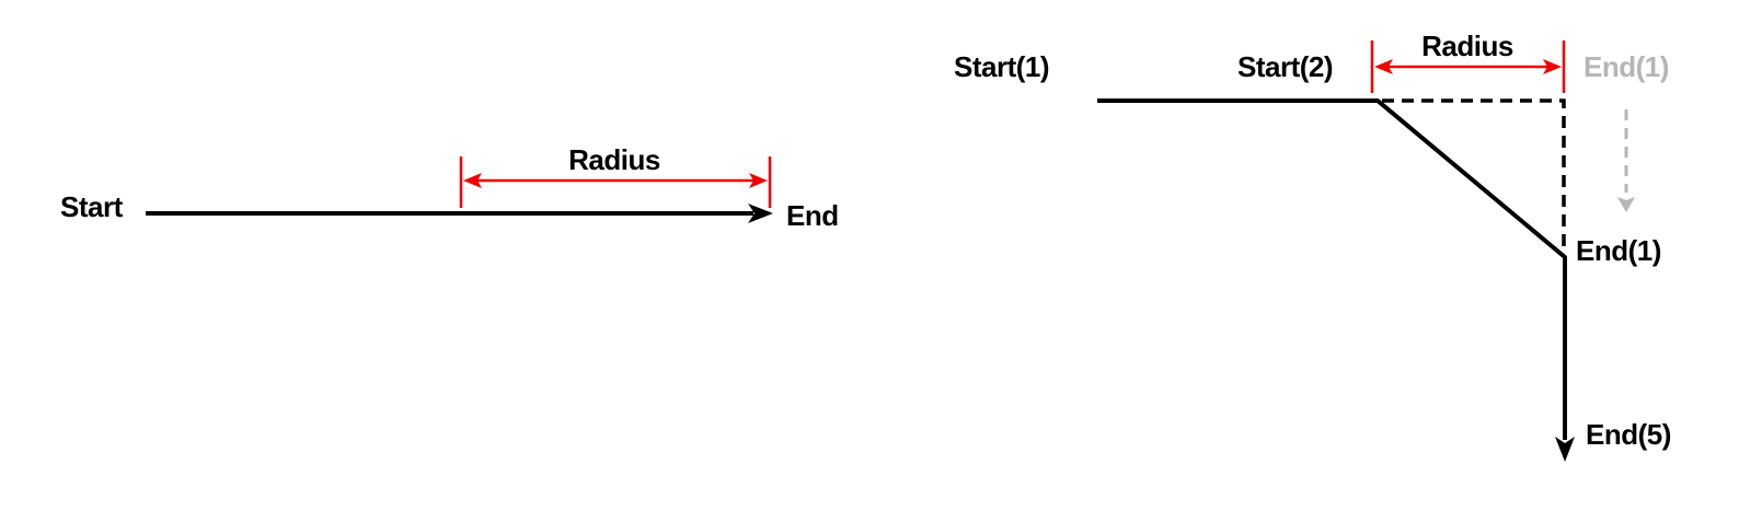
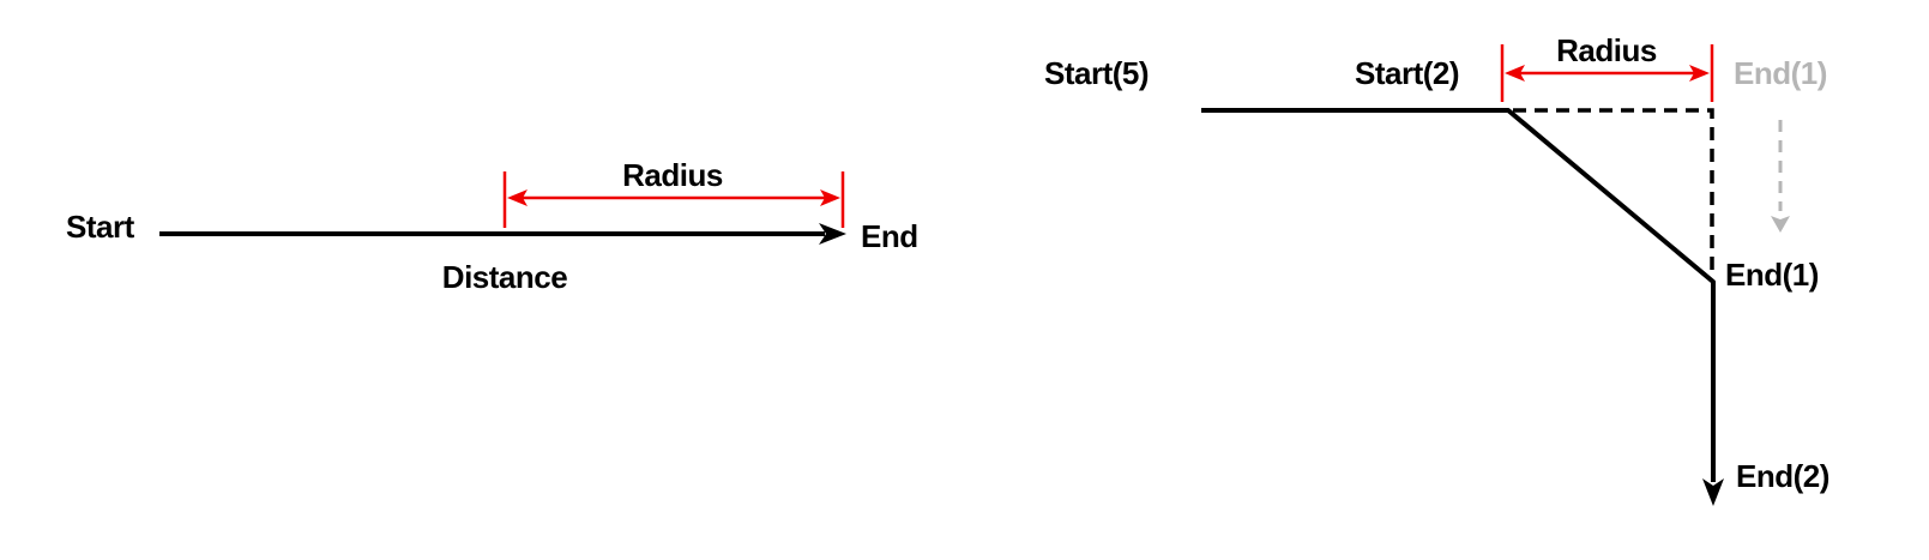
  Start
  End
+ Distance
  Radius
- Start(1)
+ Start(5)
  Start(2)
  End(1)
  Radius
  End(1)
- End(5)
+ End(2)
